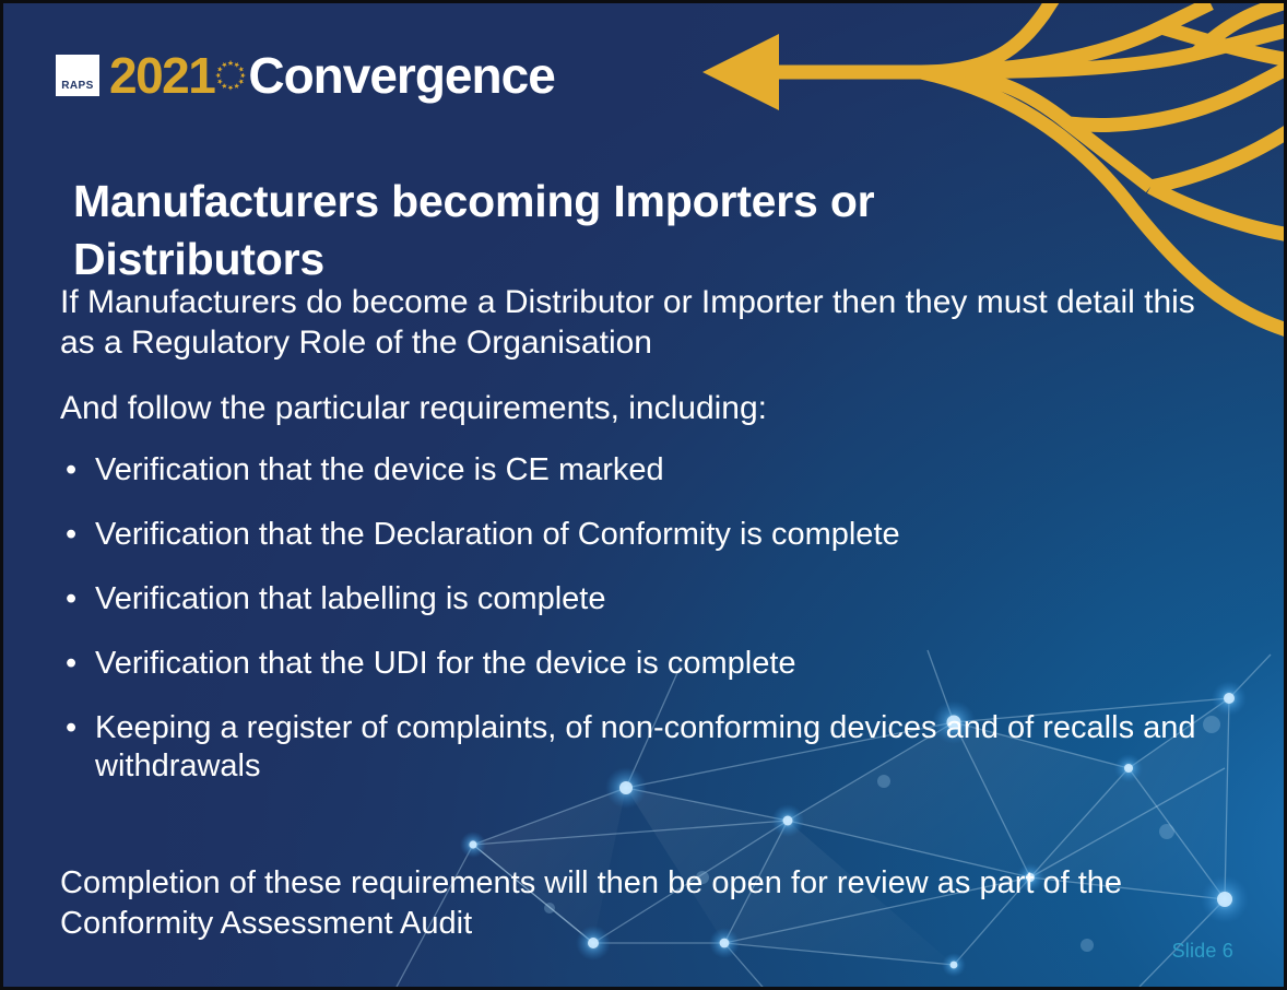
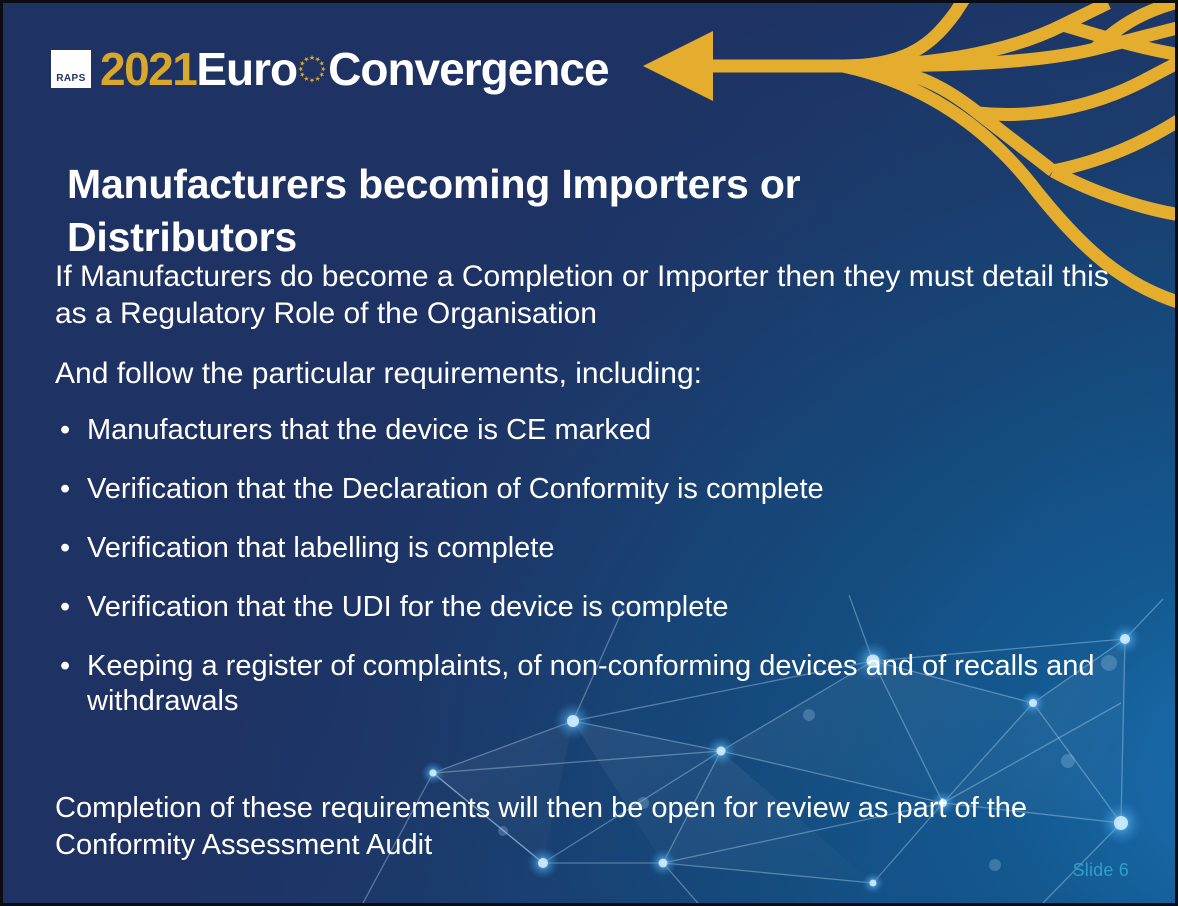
  RAPS
  2021
+ Euro
  Convergence
  Manufacturers becoming Importers or Distributors
- If Manufacturers do become a Distributor or Importer then they must detail this as a Regulatory Role of the Organisation
+ If Manufacturers do become a Completion or Importer then they must detail this as a Regulatory Role of the Organisation
  And follow the particular requirements, including:
  •
- Verification that the device is CE marked
+ Manufacturers that the device is CE marked
  •
  Verification that the Declaration of Conformity is complete
  •
  Verification that labelling is complete
  •
  Verification that the UDI for the device is complete
  •
  Keeping a register of complaints, of non-conforming devices and of recalls and withdrawals
  Completion of these requirements will then be open for review as part of the Conformity Assessment Audit
  Slide 6
